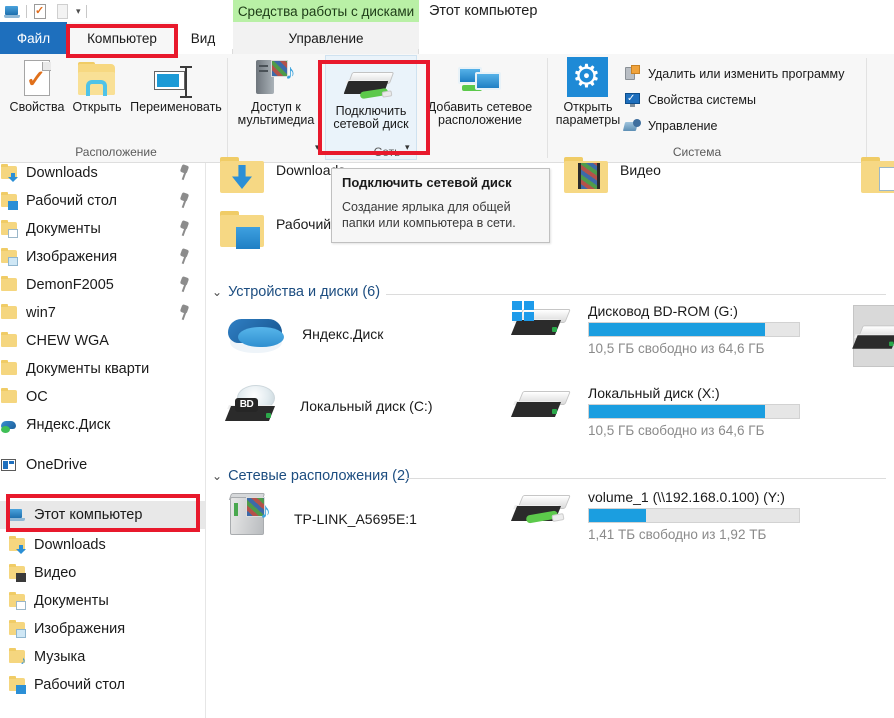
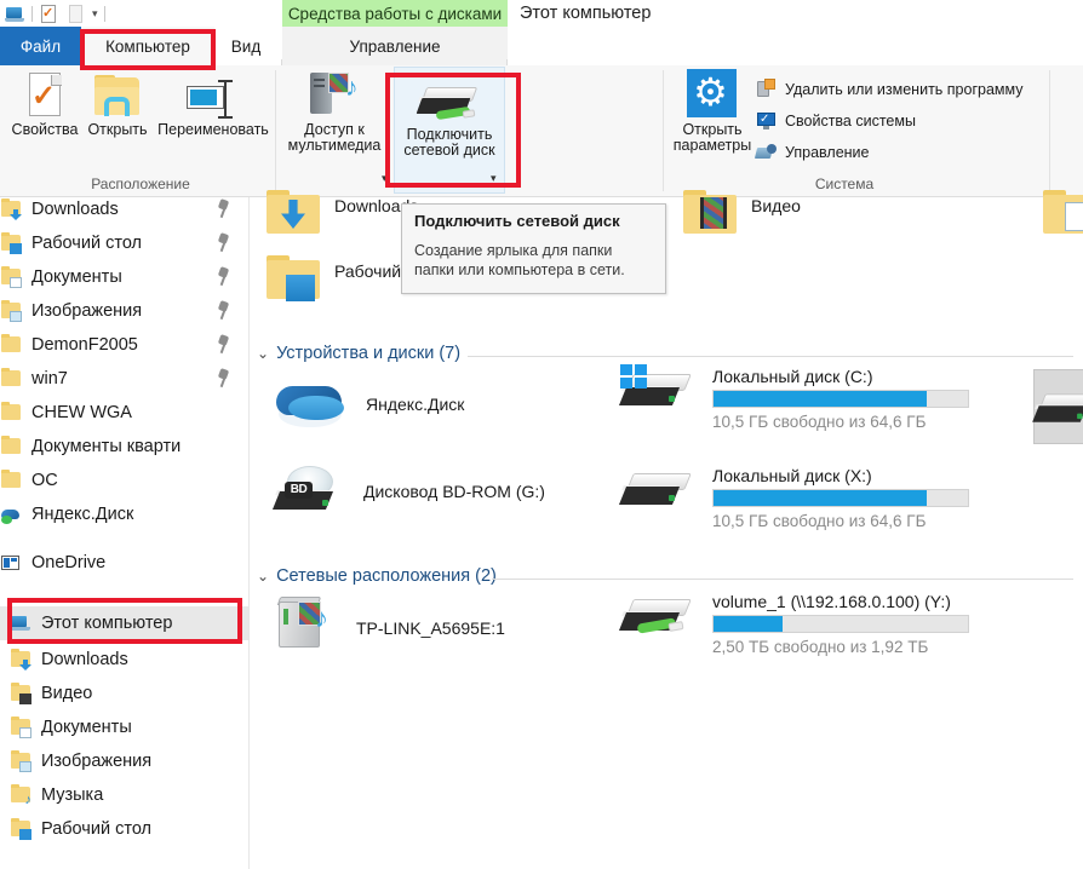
  ✓
  ▾
  Средства работы с дисками
  Этот компьютер
  Файл
  Компьютер
  Вид
  Управление
  ✓
  Свойства
  Открыть
  Переименовать
  Расположение
  ♪
  Доступ к
  мультимедиа
  ▾
  Подключить
  сетевой диск
  ▾
- Добавить сетевое
- расположение
- Сеть
  ⚙
  Открыть
  параметры
  Удалить или изменить программу
  ✓
  Свойства системы
  Управление
  Система
  Downloads
  Рабочий стол
  Документы
  Изображения
  DemonF2005
  win7
  CHEW WGA
  Документы кварти
  ОС
  Яндекс.Диск
  OneDrive
  Этот компьютер
  Downloads
  Видео
  Документы
  Изображения
  ♪
  Музыка
  Рабочий стол
  Downloa
  Видео
  ⌄
- Устройства и диски (6)
+ Устройства и диски (7)
  Яндекс.Диск
- Дисковод BD-ROM (G:)
+ Локальный диск (C:)
  10,5 ГБ свободно из 64,6 ГБ
  BD
- Локальный диск (C:)
+ Дисковод BD-ROM (G:)
  Локальный диск (X:)
  10,5 ГБ свободно из 64,6 ГБ
  ⌄
  Сетевые расположения (2)
  ♪
  TP-LINK_A5695E:1
  volume_1 (\\192.168.0.100) (Y:)
- 1,41 ТБ свободно из 1,92 ТБ
+ 2,50 ТБ свободно из 1,92 ТБ
  Подключить сетевой диск
- Создание ярлыка для общей папки или компьютера в сети.
+ Создание ярлыка для папки папки или компьютера в сети.
